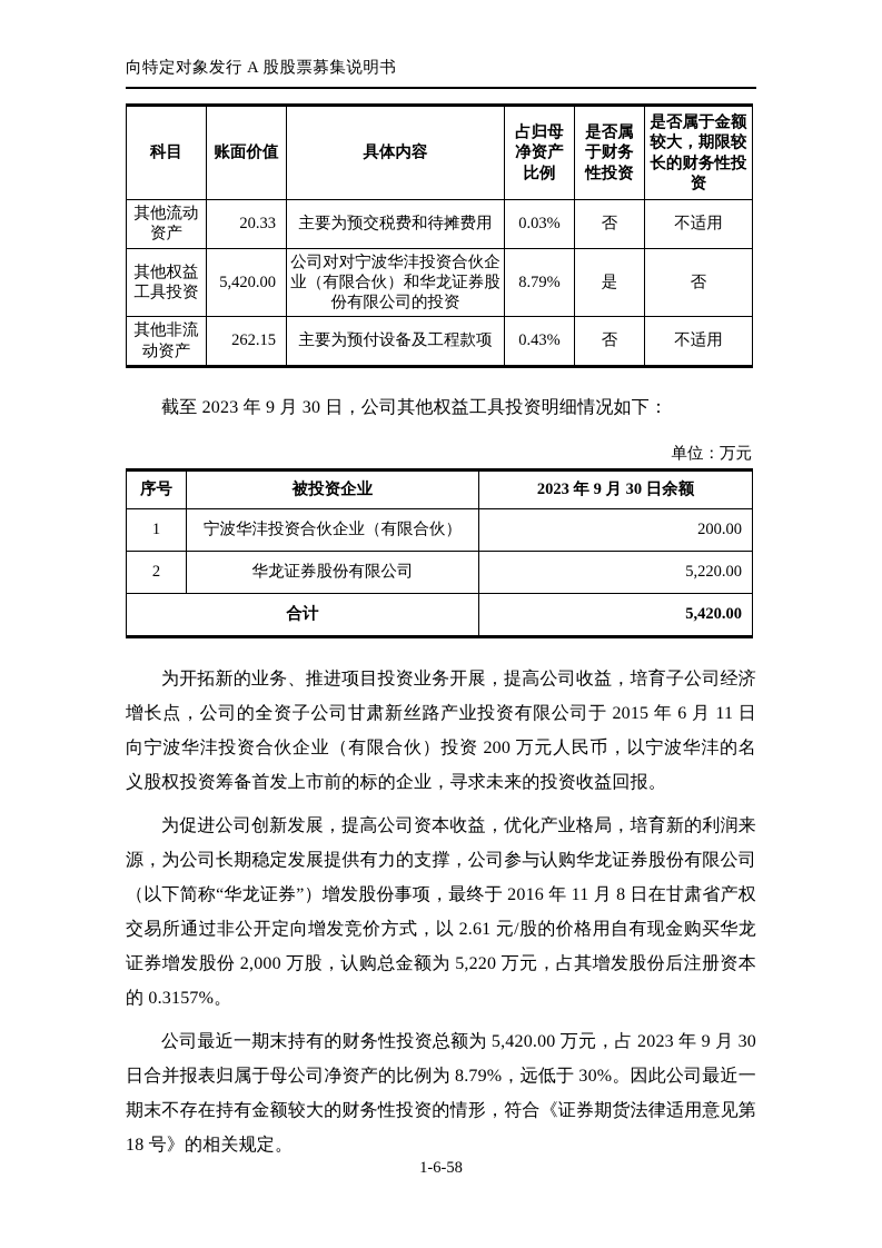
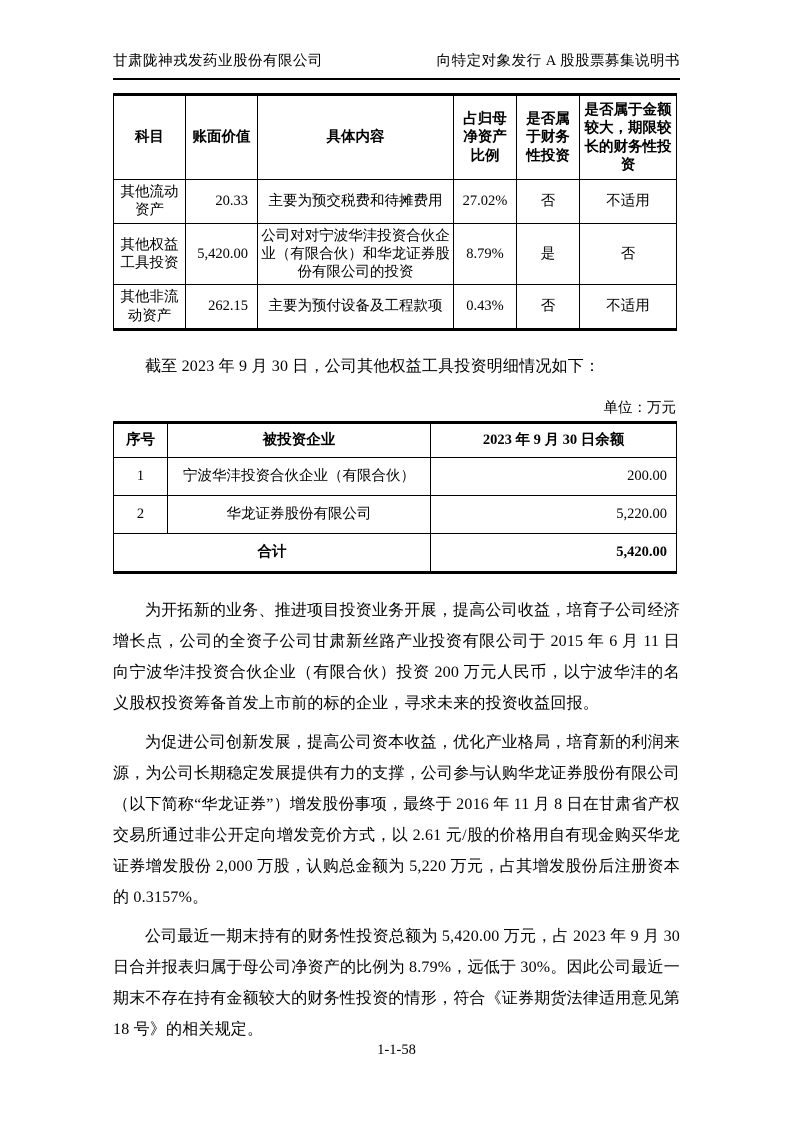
+ 甘肃陇神戎发药业股份有限公司
  向特定对象发行 A 股股票募集说明书
  科目	账面价值	具体内容	占归母净资产比例	是否属于财务性投资	是否属于金额较大，期限较长的财务性投资
- 其他流动资产	20.33	主要为预交税费和待摊费用	0.03%	否	不适用
+ 其他流动资产	20.33	主要为预交税费和待摊费用	27.02%	否	不适用
  其他权益工具投资	5,420.00	公司对对宁波华沣投资合伙企业（有限合伙）和华龙证券股份有限公司的投资	8.79%	是	否
  其他非流动资产	262.15	主要为预付设备及工程款项	0.43%	否	不适用
  截至 2023 年 9 月 30 日，公司其他权益工具投资明细情况如下：
  单位：万元
  序号	被投资企业	2023 年 9 月 30 日余额
  1	宁波华沣投资合伙企业（有限合伙）	200.00
  2	华龙证券股份有限公司	5,220.00
  合计	5,420.00
  为开拓新的业务、推进项目投资业务开展，提高公司收益，培育子公司经济增长点，公司的全资子公司甘肃新丝路产业投资有限公司于 2015 年 6 月 11 日向宁波华沣投资合伙企业（有限合伙）投资 200 万元人民币，以宁波华沣的名义股权投资筹备首发上市前的标的企业，寻求未来的投资收益回报。
  为促进公司创新发展，提高公司资本收益，优化产业格局，培育新的利润来源，为公司长期稳定发展提供有力的支撑，公司参与认购华龙证券股份有限公司（以下简称“华龙证券”）增发股份事项，最终于 2016 年 11 月 8 日在甘肃省产权交易所通过非公开定向增发竞价方式，以 2.61 元/股的价格用自有现金购买华龙证券增发股份 2,000 万股，认购总金额为 5,220 万元，占其增发股份后注册资本的 0.3157%。
  公司最近一期末持有的财务性投资总额为 5,420.00 万元，占 2023 年 9 月 30 日合并报表归属于母公司净资产的比例为 8.79%，远低于 30%。因此公司最近一期末不存在持有金额较大的财务性投资的情形，符合《证券期货法律适用意见第 18 号》的相关规定。
- 1-6-58
+ 1-1-58
